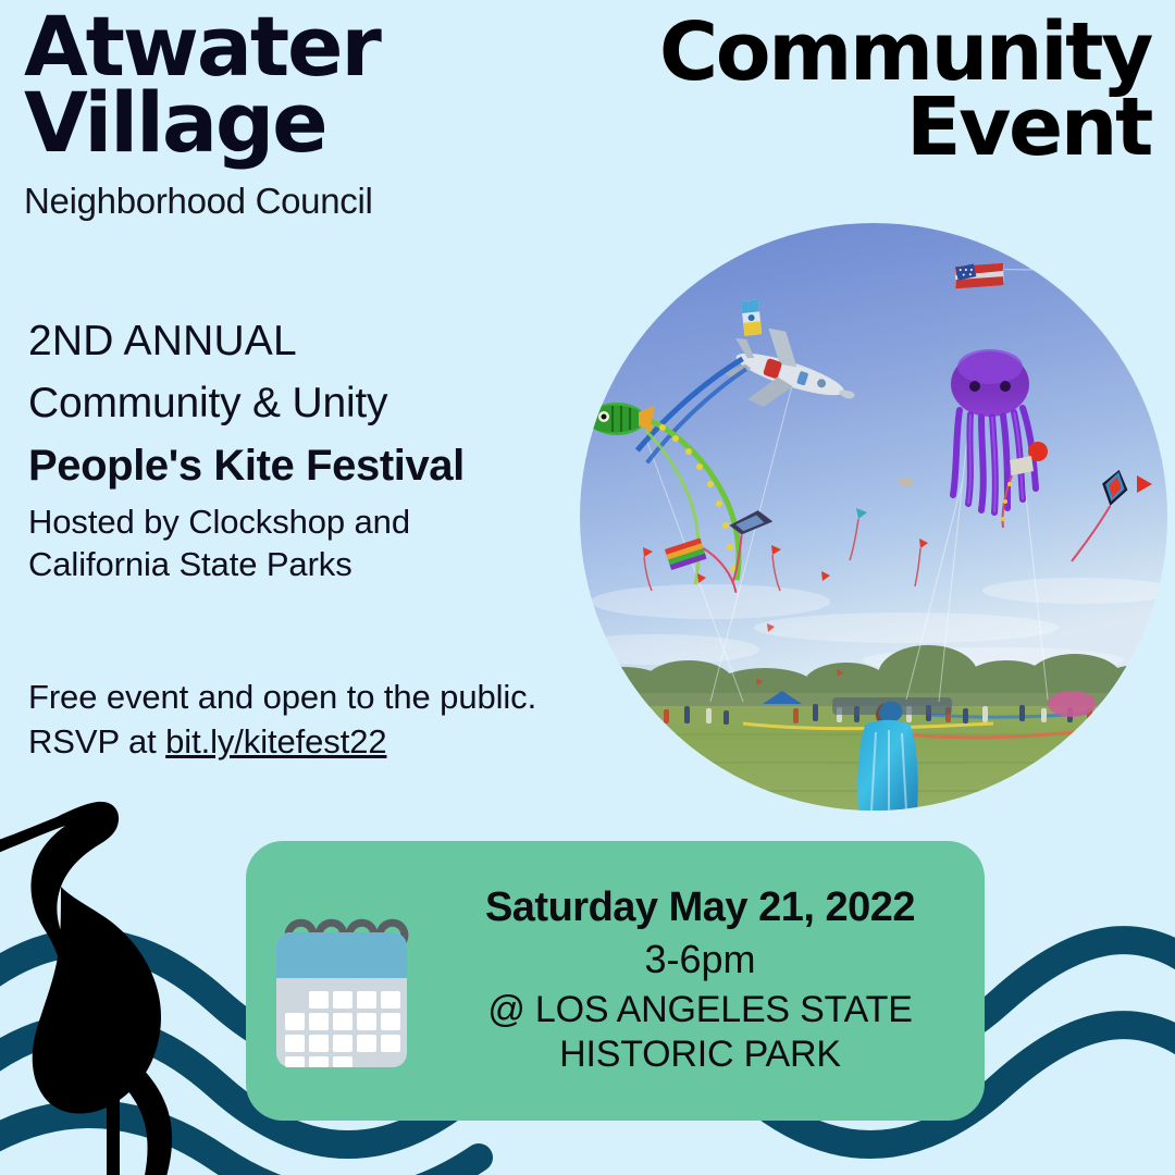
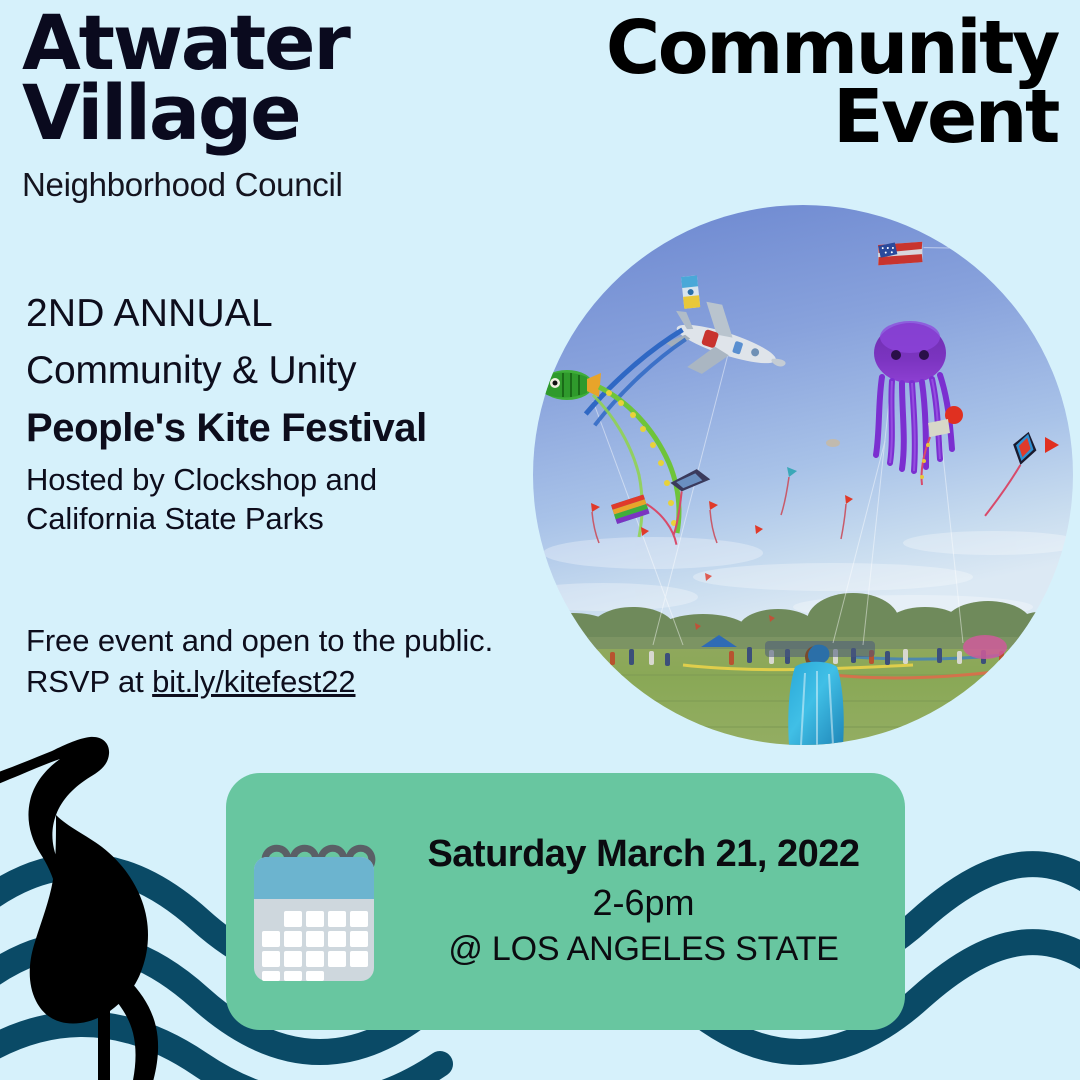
  Atwater
  Village
  Neighborhood Council
  Community
  Event
  2ND ANNUAL
  Community & Unity
  People's Kite Festival
  Hosted by Clockshop and
  California State Parks
  Free event and open to the public.
  RSVP at bit.ly/kitefest22
- Saturday May 21, 2022
+ Saturday March 21, 2022
- 3-6pm
+ 2-6pm
  @ LOS ANGELES STATE
- HISTORIC PARK
